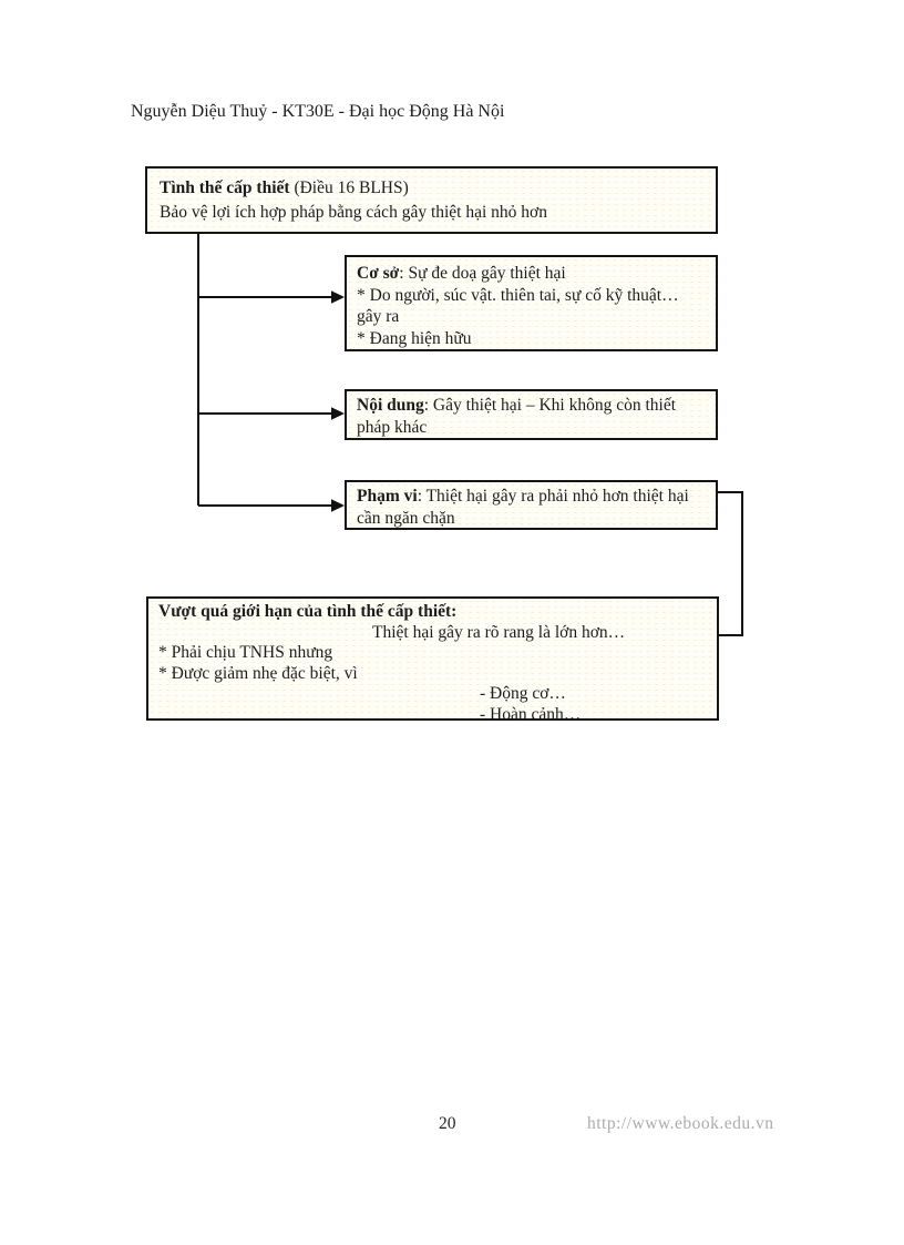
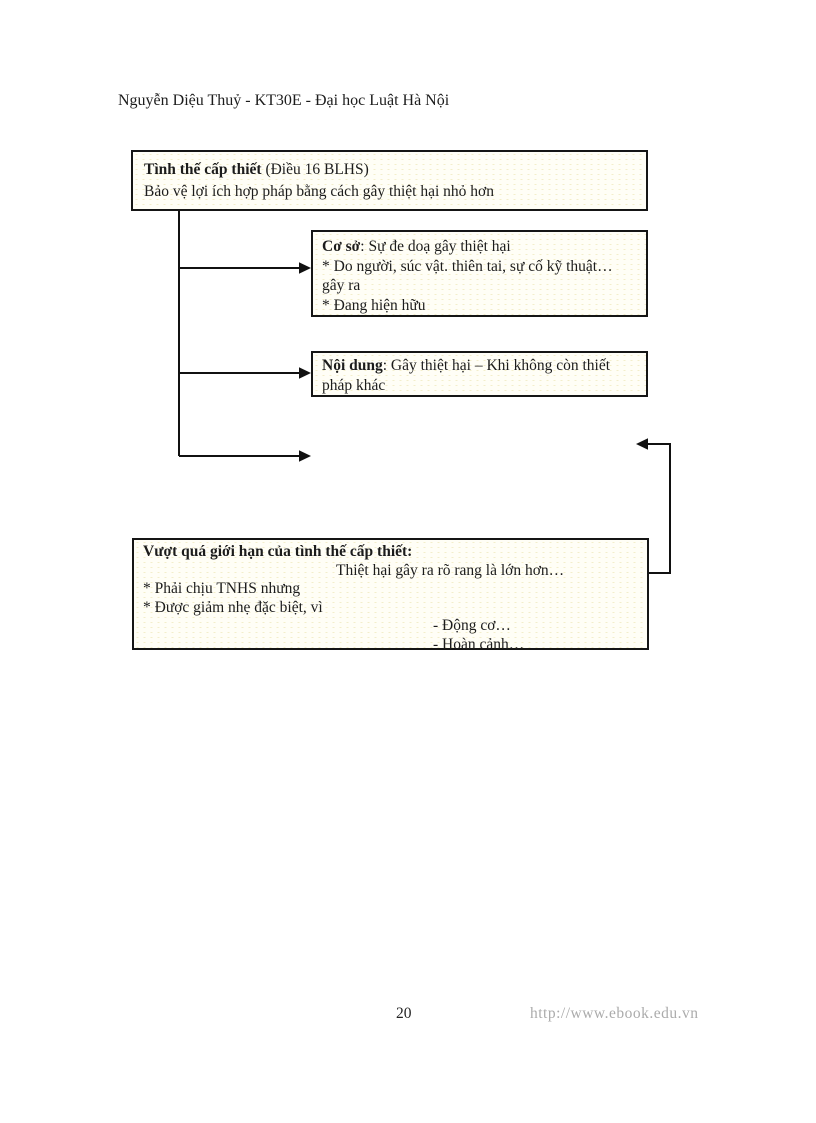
- Nguyễn Diệu Thuỷ - KT30E - Đại học Động Hà Nội
+ Nguyễn Diệu Thuỷ - KT30E - Đại học Luật Hà Nội
  Tình thế cấp thiết (Điều 16 BLHS)
  Bảo vệ lợi ích hợp pháp bằng cách gây thiệt hại nhỏ hơn
  Cơ sở: Sự đe doạ gây thiệt hại
  * Do người, súc vật. thiên tai, sự cố kỹ thuật…
  gây ra
  * Đang hiện hữu
  Nội dung: Gây thiệt hại – Khi không còn thiết
  pháp khác
- Phạm vi: Thiệt hại gây ra phải nhỏ hơn thiệt hại
- cần ngăn chặn
  Vượt quá giới hạn của tình thế cấp thiết:
  Thiệt hại gây ra rõ rang là lớn hơn…
  * Phải chịu TNHS nhưng
  * Được giảm nhẹ đặc biệt, vì
  - Động cơ…
  - Hoàn cảnh…
  20
  http://www.ebook.edu.vn
